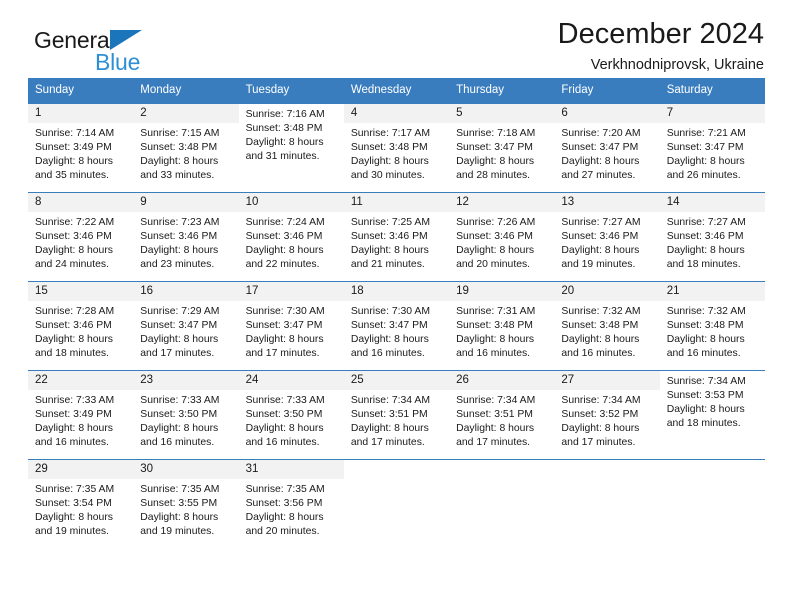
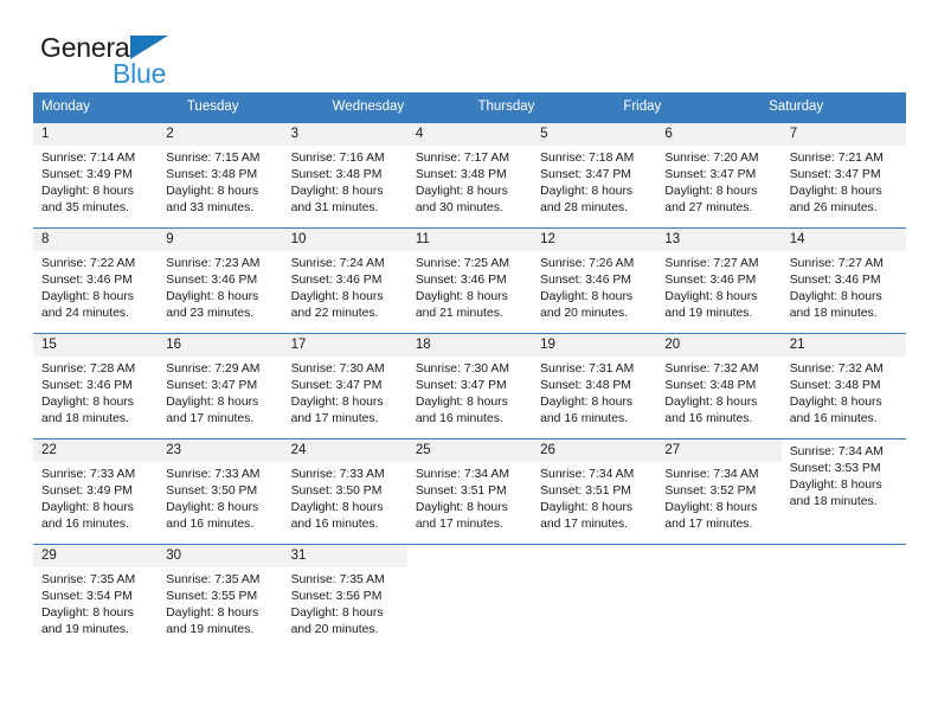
  General
  Blue
- December 2024
- Verkhnodniprovsk, Ukraine
- Sunday
  Monday
  Tuesday
  Wednesday
  Thursday
  Friday
  Saturday
  1
  Sunrise: 7:14 AM
  Sunset: 3:49 PM
  Daylight: 8 hours
  and 35 minutes.
  2
  Sunrise: 7:15 AM
  Sunset: 3:48 PM
  Daylight: 8 hours
  and 33 minutes.
+ 3
  Sunrise: 7:16 AM
  Sunset: 3:48 PM
  Daylight: 8 hours
  and 31 minutes.
  4
  Sunrise: 7:17 AM
  Sunset: 3:48 PM
  Daylight: 8 hours
  and 30 minutes.
  5
  Sunrise: 7:18 AM
  Sunset: 3:47 PM
  Daylight: 8 hours
  and 28 minutes.
  6
  Sunrise: 7:20 AM
  Sunset: 3:47 PM
  Daylight: 8 hours
  and 27 minutes.
  7
  Sunrise: 7:21 AM
  Sunset: 3:47 PM
  Daylight: 8 hours
  and 26 minutes.
  8
  Sunrise: 7:22 AM
  Sunset: 3:46 PM
  Daylight: 8 hours
  and 24 minutes.
  9
  Sunrise: 7:23 AM
  Sunset: 3:46 PM
  Daylight: 8 hours
  and 23 minutes.
  10
  Sunrise: 7:24 AM
  Sunset: 3:46 PM
  Daylight: 8 hours
  and 22 minutes.
  11
  Sunrise: 7:25 AM
  Sunset: 3:46 PM
  Daylight: 8 hours
  and 21 minutes.
  12
  Sunrise: 7:26 AM
  Sunset: 3:46 PM
  Daylight: 8 hours
  and 20 minutes.
  13
  Sunrise: 7:27 AM
  Sunset: 3:46 PM
  Daylight: 8 hours
  and 19 minutes.
  14
  Sunrise: 7:27 AM
  Sunset: 3:46 PM
  Daylight: 8 hours
  and 18 minutes.
  15
  Sunrise: 7:28 AM
  Sunset: 3:46 PM
  Daylight: 8 hours
  and 18 minutes.
  16
  Sunrise: 7:29 AM
  Sunset: 3:47 PM
  Daylight: 8 hours
  and 17 minutes.
  17
  Sunrise: 7:30 AM
  Sunset: 3:47 PM
  Daylight: 8 hours
  and 17 minutes.
  18
  Sunrise: 7:30 AM
  Sunset: 3:47 PM
  Daylight: 8 hours
  and 16 minutes.
  19
  Sunrise: 7:31 AM
  Sunset: 3:48 PM
  Daylight: 8 hours
  and 16 minutes.
  20
  Sunrise: 7:32 AM
  Sunset: 3:48 PM
  Daylight: 8 hours
  and 16 minutes.
  21
  Sunrise: 7:32 AM
  Sunset: 3:48 PM
  Daylight: 8 hours
  and 16 minutes.
  22
  Sunrise: 7:33 AM
  Sunset: 3:49 PM
  Daylight: 8 hours
  and 16 minutes.
  23
  Sunrise: 7:33 AM
  Sunset: 3:50 PM
  Daylight: 8 hours
  and 16 minutes.
  24
  Sunrise: 7:33 AM
  Sunset: 3:50 PM
  Daylight: 8 hours
  and 16 minutes.
  25
  Sunrise: 7:34 AM
  Sunset: 3:51 PM
  Daylight: 8 hours
  and 17 minutes.
  26
  Sunrise: 7:34 AM
  Sunset: 3:51 PM
  Daylight: 8 hours
  and 17 minutes.
  27
  Sunrise: 7:34 AM
  Sunset: 3:52 PM
  Daylight: 8 hours
  and 17 minutes.
  Sunrise: 7:34 AM
  Sunset: 3:53 PM
  Daylight: 8 hours
  and 18 minutes.
  29
  Sunrise: 7:35 AM
  Sunset: 3:54 PM
  Daylight: 8 hours
  and 19 minutes.
  30
  Sunrise: 7:35 AM
  Sunset: 3:55 PM
  Daylight: 8 hours
  and 19 minutes.
  31
  Sunrise: 7:35 AM
  Sunset: 3:56 PM
  Daylight: 8 hours
  and 20 minutes.
